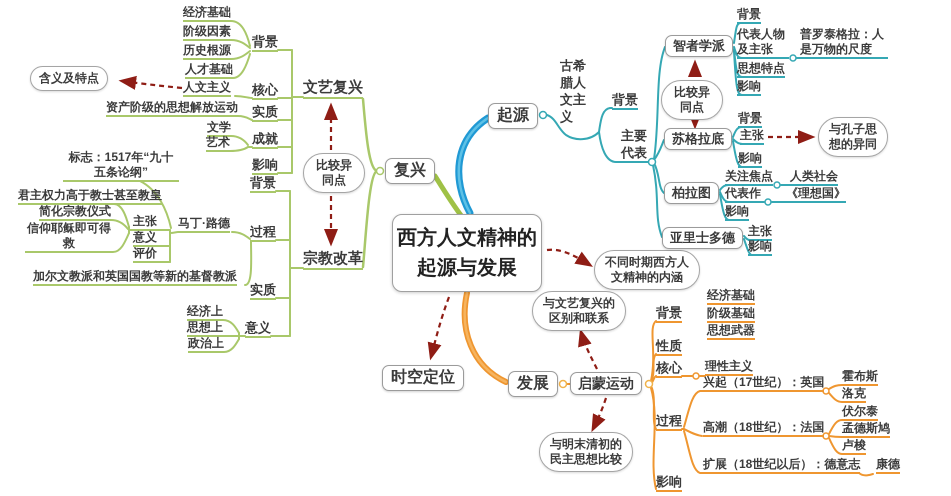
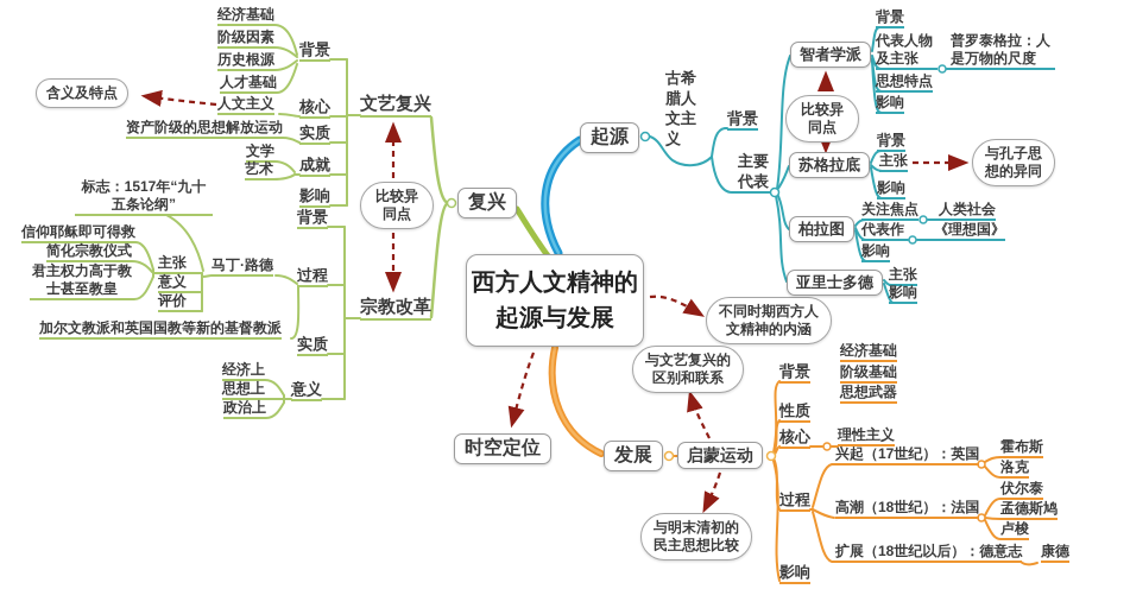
  西方人文精神的起源与发展
  复兴
  文艺复兴
  背景
  经济基础
  阶级因素
  历史根源
  人才基础
  核心
  人文主义
  实质
  资产阶级的思想解放运动
  成就
  文学
  艺术
  影响
  宗教改革
  背景
  过程
  标志：1517年“九十五条论纲”
  马丁·路德
  主张
  意义
  评价
- 君主权力高于教士甚至教皇
+ 信仰耶稣即可得救
  简化宗教仪式
- 信仰耶稣即可得救
+ 君主权力高于教士甚至教皇
  加尔文教派和英国国教等新的基督教派
  实质
  意义
  经济上
  思想上
  政治上
  含义及特点
  比较异同点
  比较异同点
  与孔子思想的异同
  不同时期西方人文精神的内涵
  与文艺复兴的区别和联系
  与明末清初的民主思想比较
  时空定位
  起源
  古希腊人文主义
  背景
  主要代表
  智者学派
  背景
  代表人物及主张
  普罗泰格拉：人是万物的尺度
  思想特点
  影响
  苏格拉底
  背景
  主张
  影响
  柏拉图
  关注焦点
  人类社会
  代表作
  《理想国》
  影响
  亚里士多德
  主张
  影响
  发展
  启蒙运动
  背景
  经济基础
  阶级基础
  思想武器
  性质
  核心
  理性主义
  过程
  兴起（17世纪）：英国
  霍布斯
  洛克
  高潮（18世纪）：法国
  伏尔泰
  孟德斯鸠
  卢梭
  扩展（18世纪以后）：德意志
  康德
  影响
